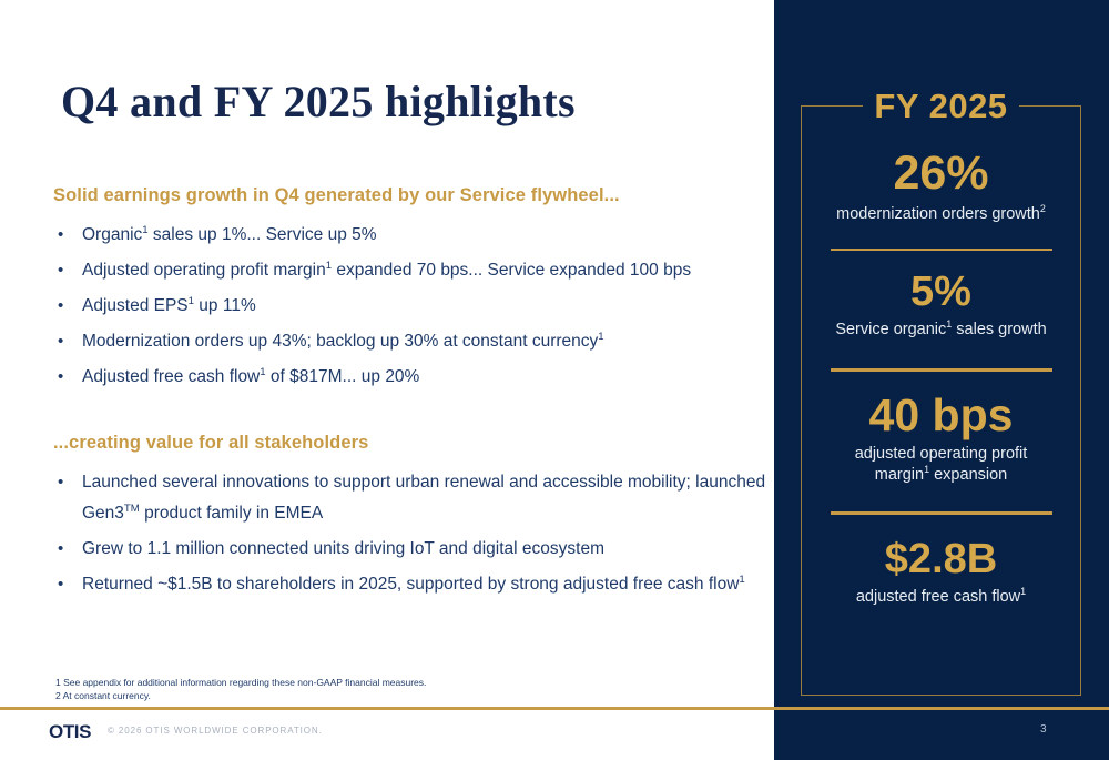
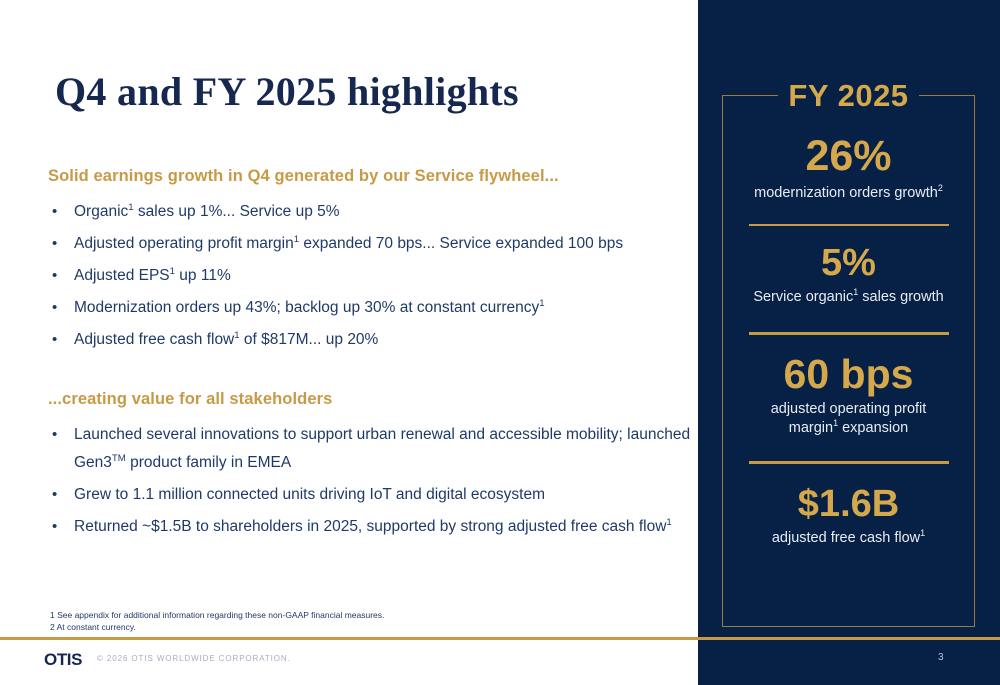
  Q4 and FY 2025 highlights
  Solid earnings growth in Q4 generated by our Service flywheel...
  Organic1 sales up 1%... Service up 5%
  Adjusted operating profit margin1 expanded 70 bps... Service expanded 100 bps
  Adjusted EPS1 up 11%
  Modernization orders up 43%; backlog up 30% at constant currency1
  Adjusted free cash flow1 of $817M... up 20%
  ...creating value for all stakeholders
  Launched several innovations to support urban renewal and accessible mobility; launched Gen3TM product family in EMEA
  Grew to 1.1 million connected units driving IoT and digital ecosystem
  Returned ~$1.5B to shareholders in 2025, supported by strong adjusted free cash flow1
  1 See appendix for additional information regarding these non-GAAP financial measures.
  2 At constant currency.
  OTIS
  © 2026 OTIS WORLDWIDE CORPORATION.
  3
  FY 2025
  26%
  modernization orders growth2
  5%
  Service organic1 sales growth
- 40 bps
+ 60 bps
  adjusted operating profit
  margin1 expansion
- $2.8B
+ $1.6B
  adjusted free cash flow1
